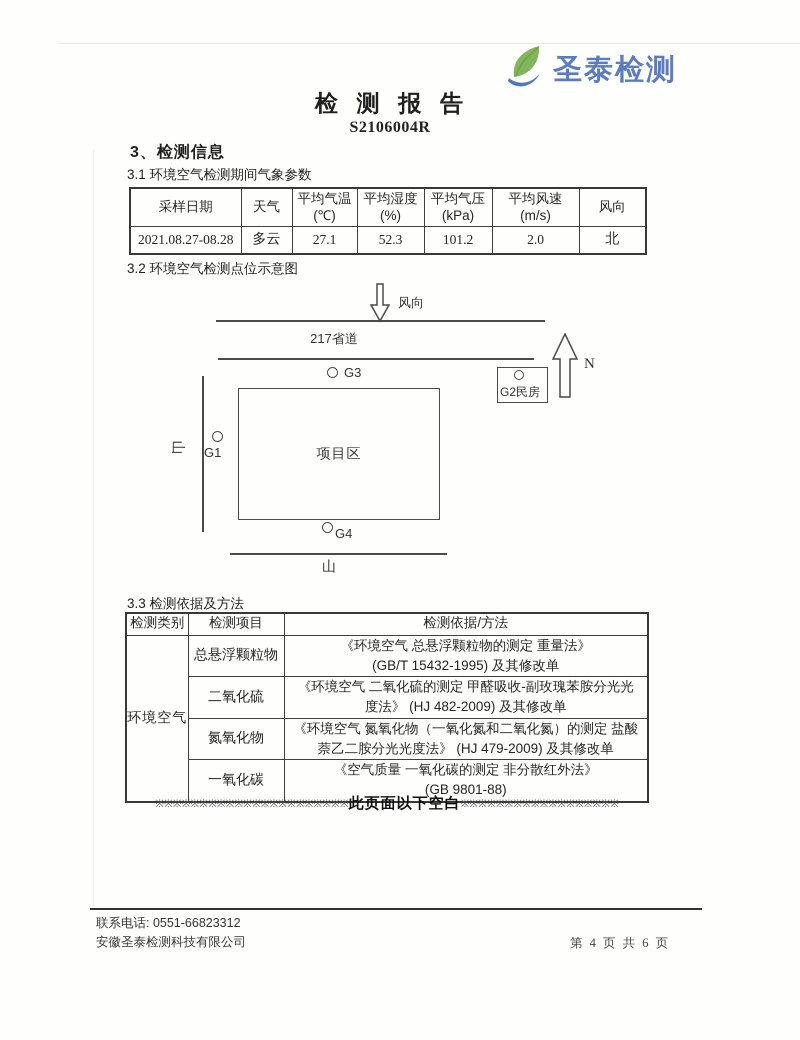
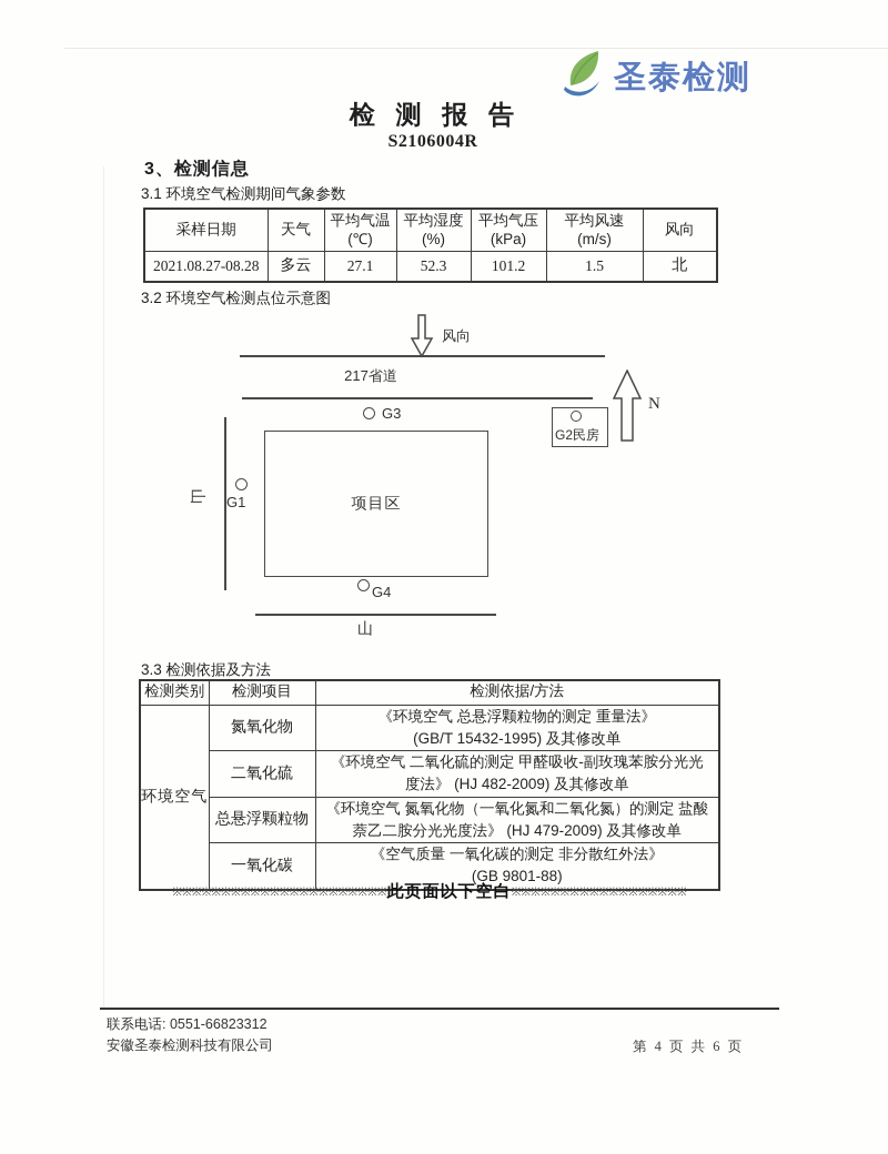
  圣泰检测
  检 测 报 告
  S2106004R
  3、检测信息
  3.1 环境空气检测期间气象参数
  采样日期	天气	平均气温 (℃)	平均湿度 (%)	平均气压 (kPa)	平均风速 (m/s)	风向
- 2021.08.27-08.28	多云	27.1	52.3	101.2	2.0	北
+ 2021.08.27-08.28	多云	27.1	52.3	101.2	1.5	北
  3.2 环境空气检测点位示意图
  风向
  217省道
  N
  G3
  G2民房
  G1
  项目区
  G4
  山
  3.3 检测依据及方法
  检测类别	检测项目	检测依据/方法
- 环境空气	总悬浮颗粒物	《环境空气 总悬浮颗粒物的测定 重量法》 (GB/T 15432-1995) 及其修改单
+ 环境空气	氮氧化物	《环境空气 总悬浮颗粒物的测定 重量法》 (GB/T 15432-1995) 及其修改单
  二氧化硫	《环境空气 二氧化硫的测定 甲醛吸收-副玫瑰苯胺分光光 度法》 (HJ 482-2009) 及其修改单
- 氮氧化物	《环境空气 氮氧化物（一氧化氮和二氧化氮）的测定 盐酸 萘乙二胺分光光度法》 (HJ 479-2009) 及其修改单
+ 总悬浮颗粒物	《环境空气 氮氧化物（一氧化氮和二氧化氮）的测定 盐酸 萘乙二胺分光光度法》 (HJ 479-2009) 及其修改单
  一氧化碳	《空气质量 一氧化碳的测定 非分散红外法》 (GB 9801-88)
  ※※※※※※※※※※※※※※※※※※※※※※此页面以下空白※※※※※※※※※※※※※※※※※※
  联系电话: 0551-66823312
  安徽圣泰检测科技有限公司
  第 4 页 共 6 页
